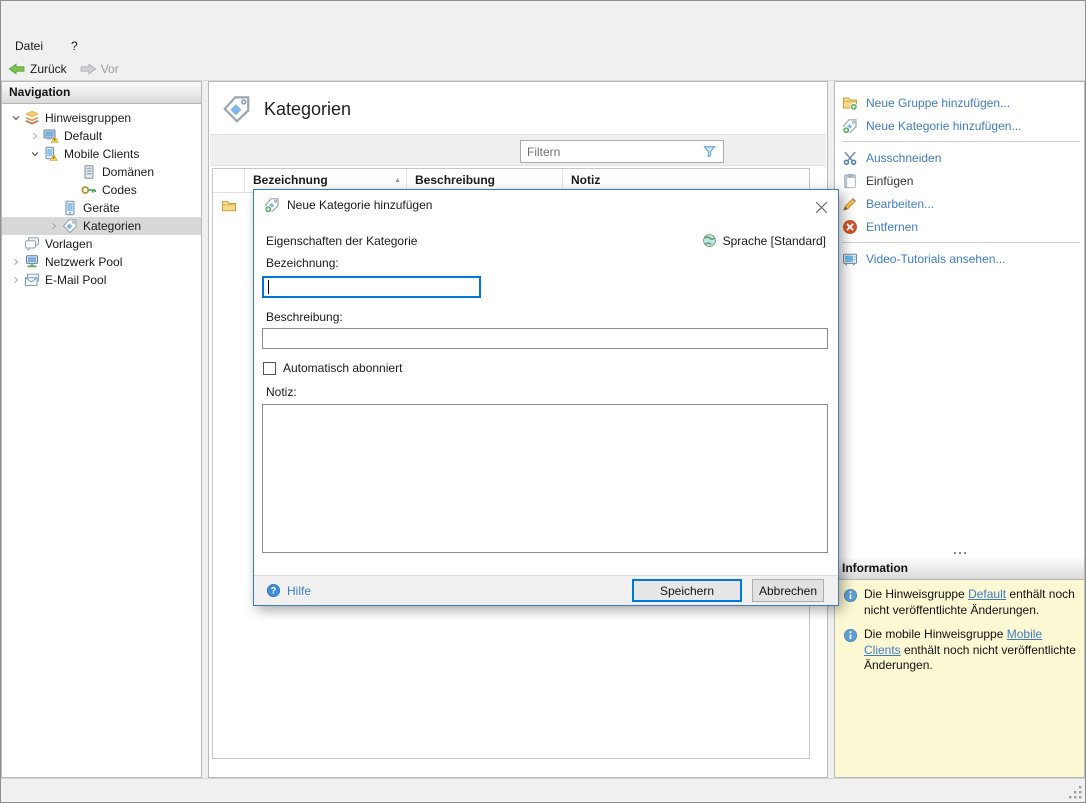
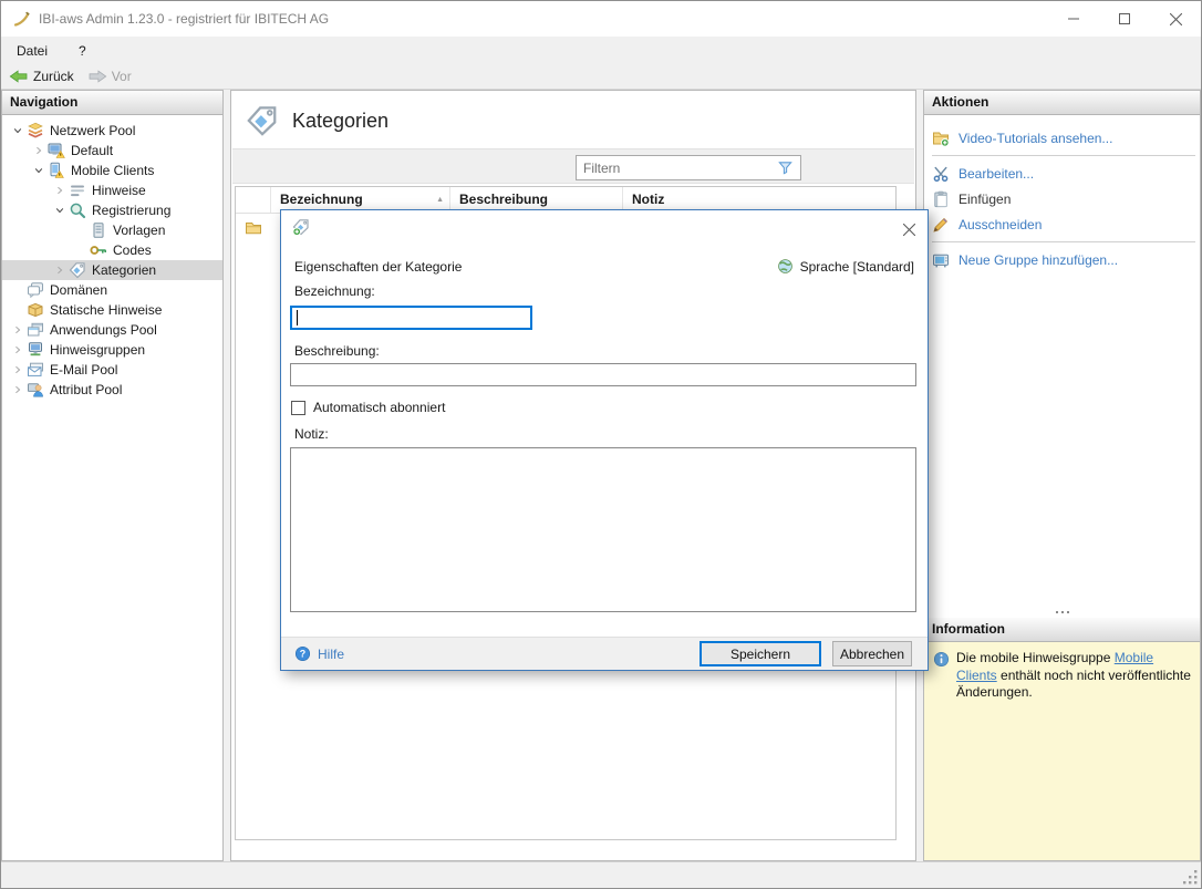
+ IBI-aws Admin 1.23.0 - registriert für IBITECH AG
  Datei
  ?
  Zurück
  Vor
  Navigation
- Hinweisgruppen
+ Netzwerk Pool
  Default
  Mobile Clients
+ Hinweise
+ Registrierung
- Domänen
+ Vorlagen
  Codes
- Geräte
  Kategorien
- Vorlagen
+ Domänen
+ Statische Hinweise
+ Anwendungs Pool
- Netzwerk Pool
+ Hinweisgruppen
  E-Mail Pool
+ Attribut Pool
  Kategorien
  Filtern
  Bezeichnung
  Beschreibung
  Notiz
+ Aktionen
- Neue Gruppe hinzufügen...
+ Video-Tutorials ansehen...
- Neue Kategorie hinzufügen...
- Ausschneiden
+ Bearbeiten...
  Einfügen
- Bearbeiten...
+ Ausschneiden
- Entfernen
- Video-Tutorials ansehen...
+ Neue Gruppe hinzufügen...
  Information
- Die Hinweisgruppe Default enthält noch nicht veröffentlichte Änderungen.
  Die mobile Hinweisgruppe Mobile Clients enthält noch nicht veröffentlichte Änderungen.
- Neue Kategorie hinzufügen
  Eigenschaften der Kategorie
  Sprache [Standard]
  Bezeichnung:
  Beschreibung:
  Automatisch abonniert
  Notiz:
  ?
  Hilfe
  Speichern
  Abbrechen
